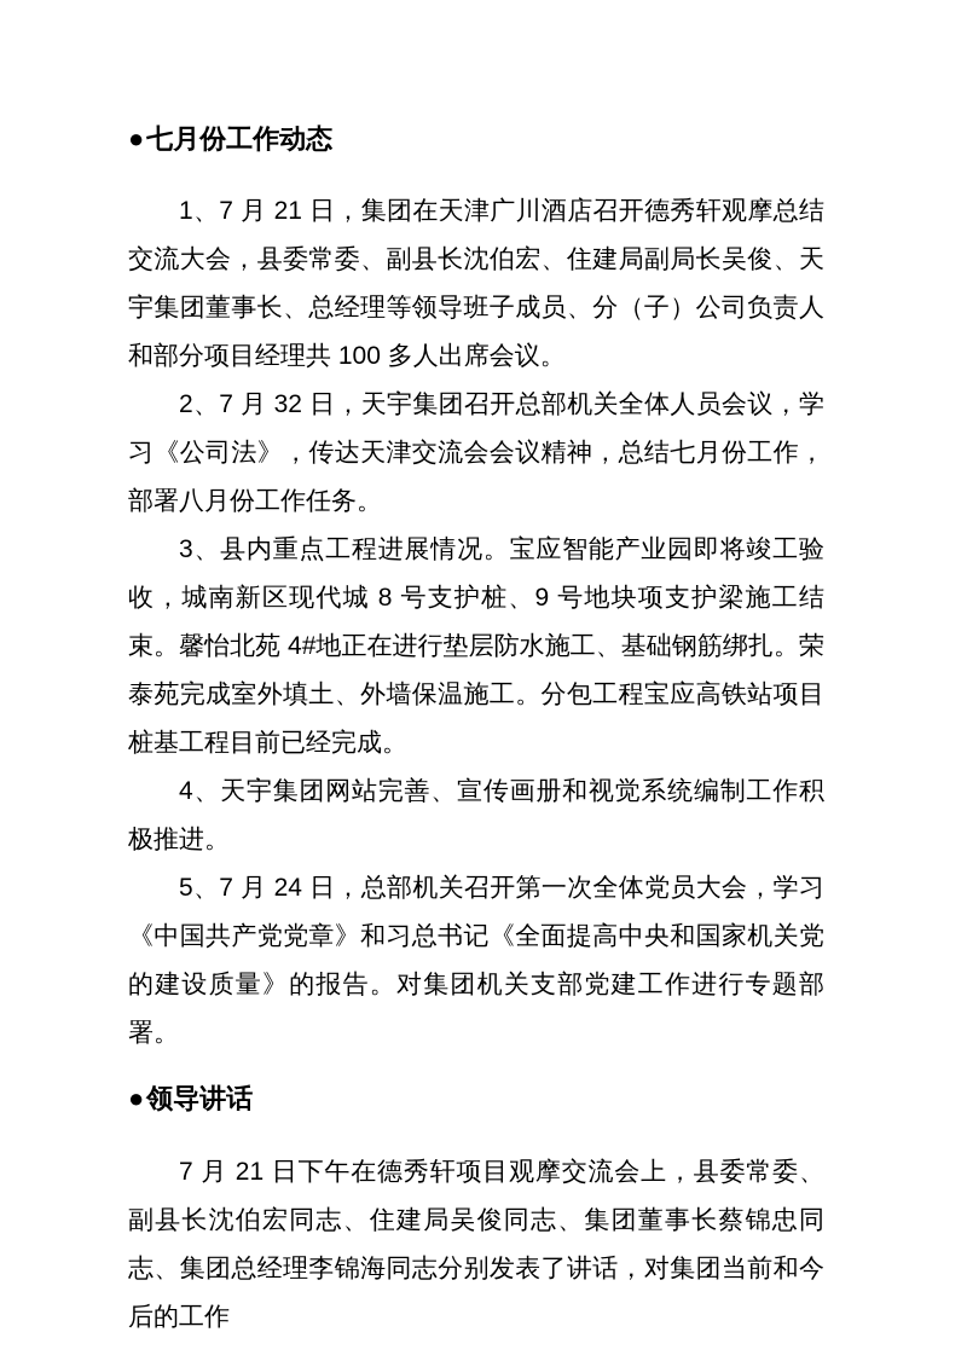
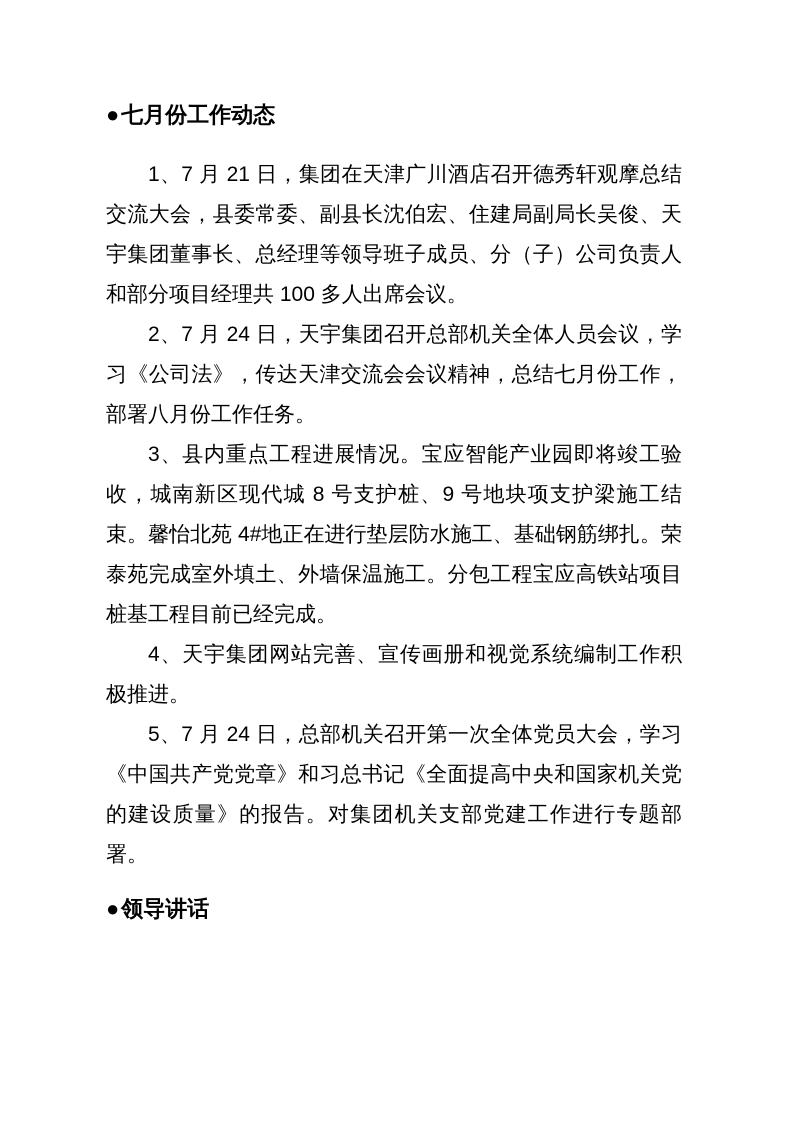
  ●七月份工作动态
  1、7 月 21 日，集团在天津广川酒店召开德秀轩观摩总结交流大会，县委常委、副县长沈伯宏、住建局副局长吴俊、天宇集团董事长、总经理等领导班子成员、分（子）公司负责人和部分项目经理共 100 多人出席会议。
- 2、7 月 32 日，天宇集团召开总部机关全体人员会议，学习《公司法》，传达天津交流会会议精神，总结七月份工作，部署八月份工作任务。
+ 2、7 月 24 日，天宇集团召开总部机关全体人员会议，学习《公司法》，传达天津交流会会议精神，总结七月份工作，部署八月份工作任务。
  3、县内重点工程进展情况。宝应智能产业园即将竣工验收，城南新区现代城 8 号支护桩、9 号地块项支护梁施工结束。馨怡北苑 4#地正在进行垫层防水施工、基础钢筋绑扎。荣泰苑完成室外填土、外墙保温施工。分包工程宝应高铁站项目桩基工程目前已经完成。
  4、天宇集团网站完善、宣传画册和视觉系统编制工作积极推进。
  5、7 月 24 日，总部机关召开第一次全体党员大会，学习《中国共产党党章》和习总书记《全面提高中央和国家机关党的建设质量》的报告。对集团机关支部党建工作进行专题部署。
  ●领导讲话
- 7 月 21 日下午在德秀轩项目观摩交流会上，县委常委、副县长沈伯宏同志、住建局吴俊同志、集团董事长蔡锦忠同志、集团总经理李锦海同志分别发表了讲话，对集团当前和今后的工作
